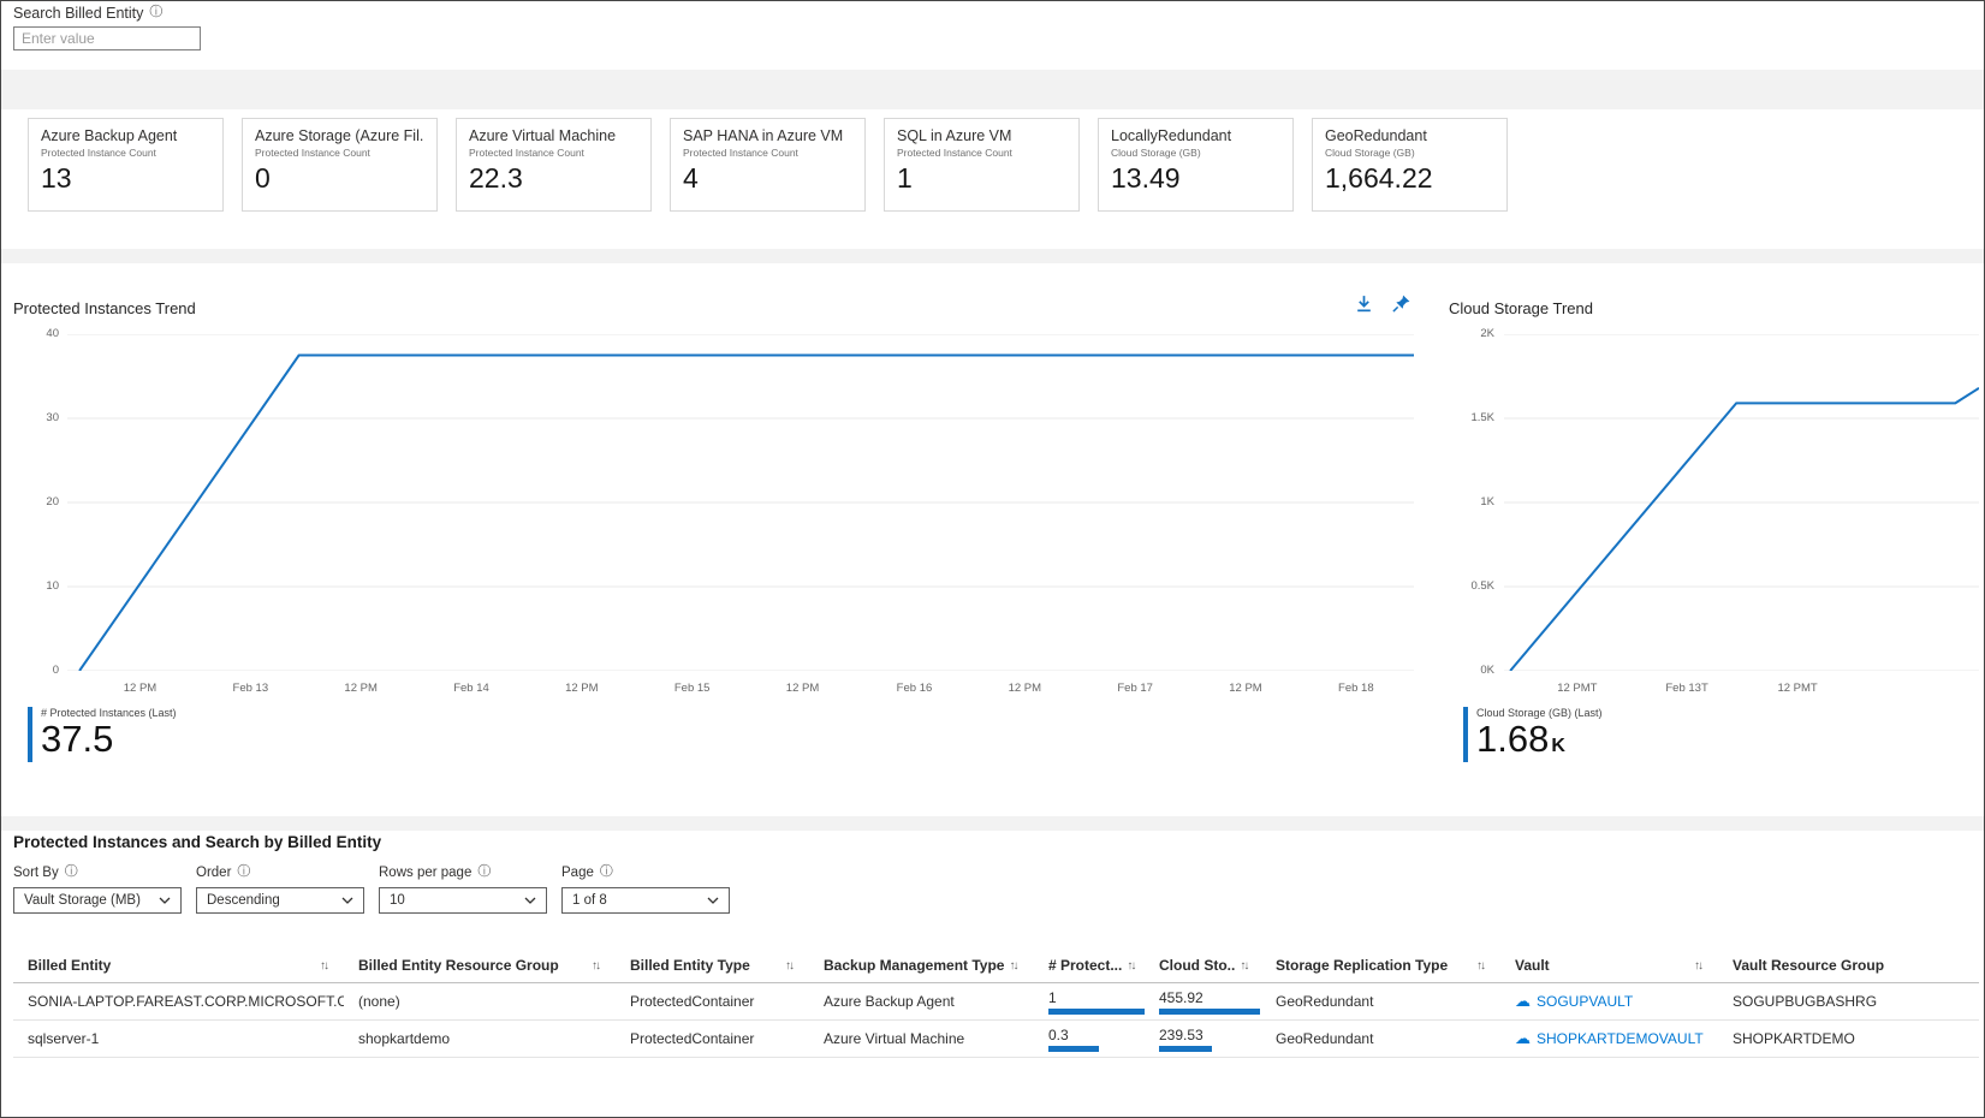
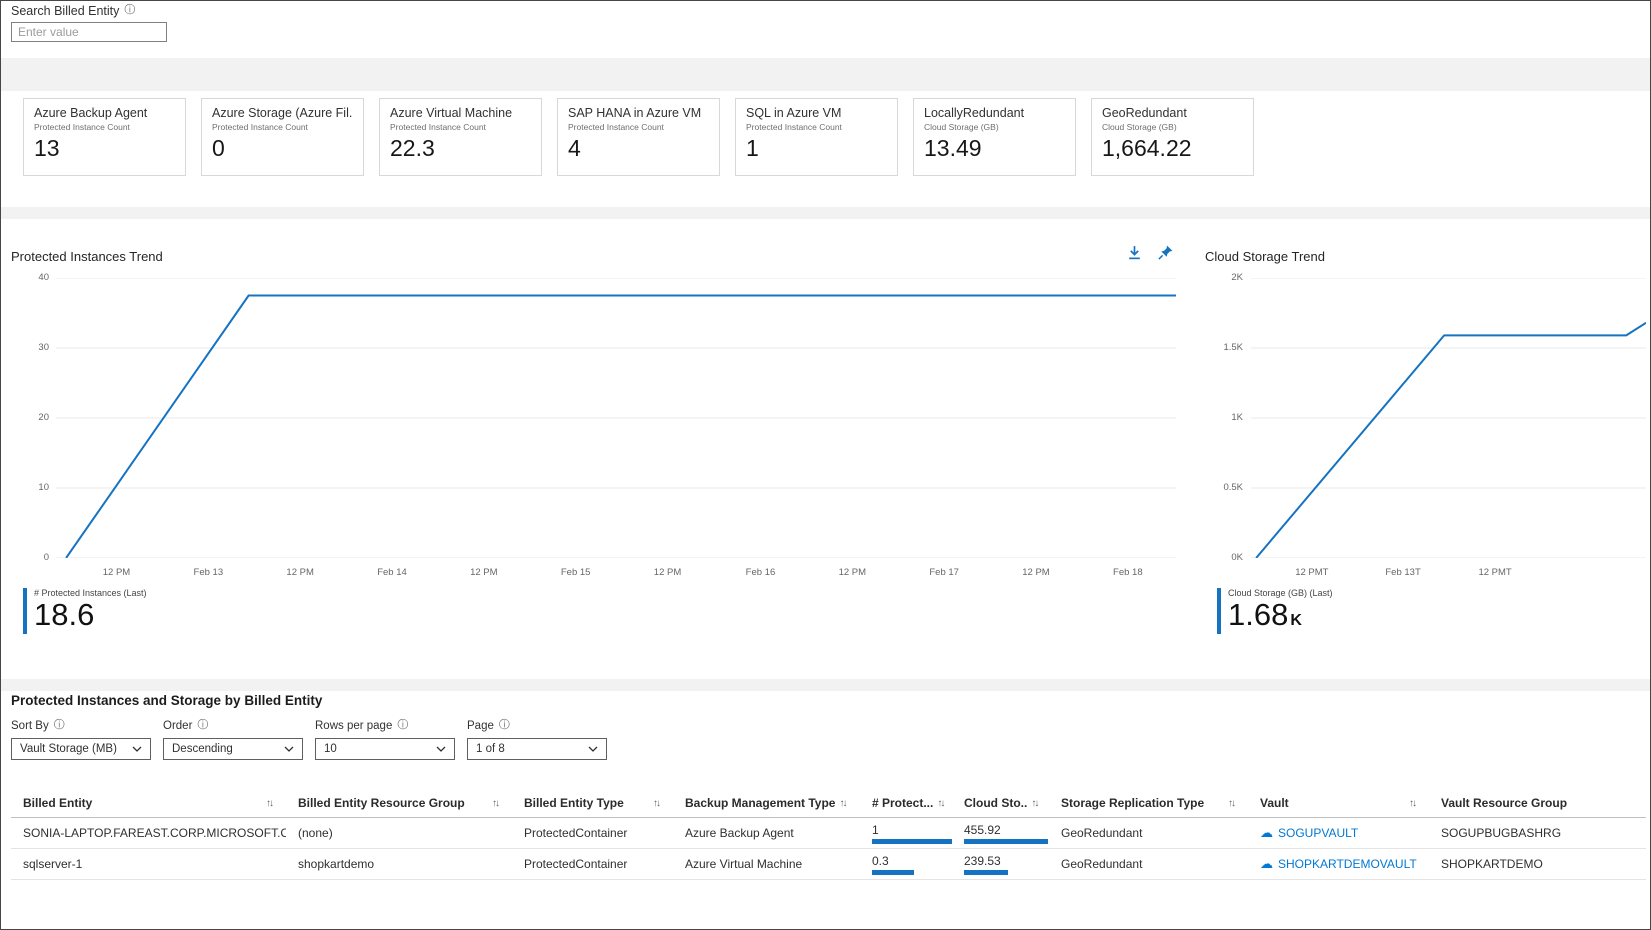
  Search Billed Entity
  ⓘ
  Enter value
  Azure Backup Agent
  Protected Instance Count
  13
  Azure Storage (Azure Fil.
  Protected Instance Count
  0
  Azure Virtual Machine
  Protected Instance Count
  22.3
  SAP HANA in Azure VM
  Protected Instance Count
  4
  SQL in Azure VM
  Protected Instance Count
  1
  LocallyRedundant
  Cloud Storage (GB)
  13.49
  GeoRedundant
  Cloud Storage (GB)
  1,664.22
  Protected Instances Trend
  40
  30
  20
  10
  0
  12 PM
  Feb 13
  12 PM
  Feb 14
  12 PM
  Feb 15
  12 PM
  Feb 16
  12 PM
  Feb 17
  12 PM
  Feb 18
  # Protected Instances (Last)
- 37.5
+ 18.6
  Cloud Storage Trend
  2K
  1.5K
  1K
  0.5K
  0K
  12 PMT
  Feb 13T
  12 PMT
  Cloud Storage (GB) (Last)
  1.68K
- Protected Instances and Search by Billed Entity
+ Protected Instances and Storage by Billed Entity
  Sort By
  ⓘ
  Vault Storage (MB)
  Order
  ⓘ
  Descending
  Rows per page
  ⓘ
  10
  Page
  ⓘ
  1 of 8
  Billed Entity
  ↑↓
  Billed Entity Resource Group
  ↑↓
  Billed Entity Type
  ↑↓
  Backup Management Type
  ↑↓
  # Protect...
  ↑↓
  Cloud Sto..
  ↑↓
  Storage Replication Type
  ↑↓
  Vault
  ↑↓
  Vault Resource Group
  SONIA-LAPTOP.FAREAST.CORP.MICROSOFT.C
  (none)
  ProtectedContainer
  Azure Backup Agent
  1
  455.92
  GeoRedundant
  ☁
  SOGUPVAULT
  SOGUPBUGBASHRG
  sqlserver-1
  shopkartdemo
  ProtectedContainer
  Azure Virtual Machine
  0.3
  239.53
  GeoRedundant
  ☁
  SHOPKARTDEMOVAULT
  SHOPKARTDEMO
